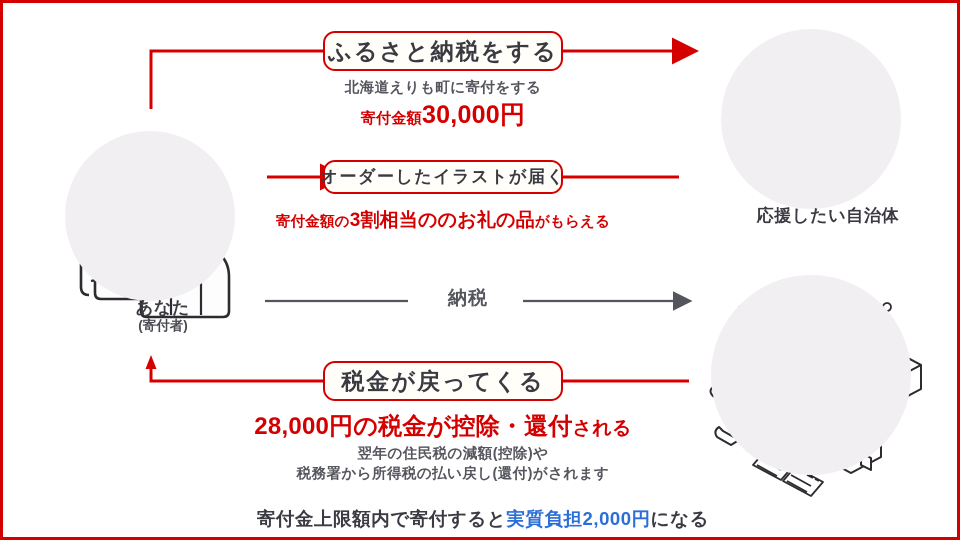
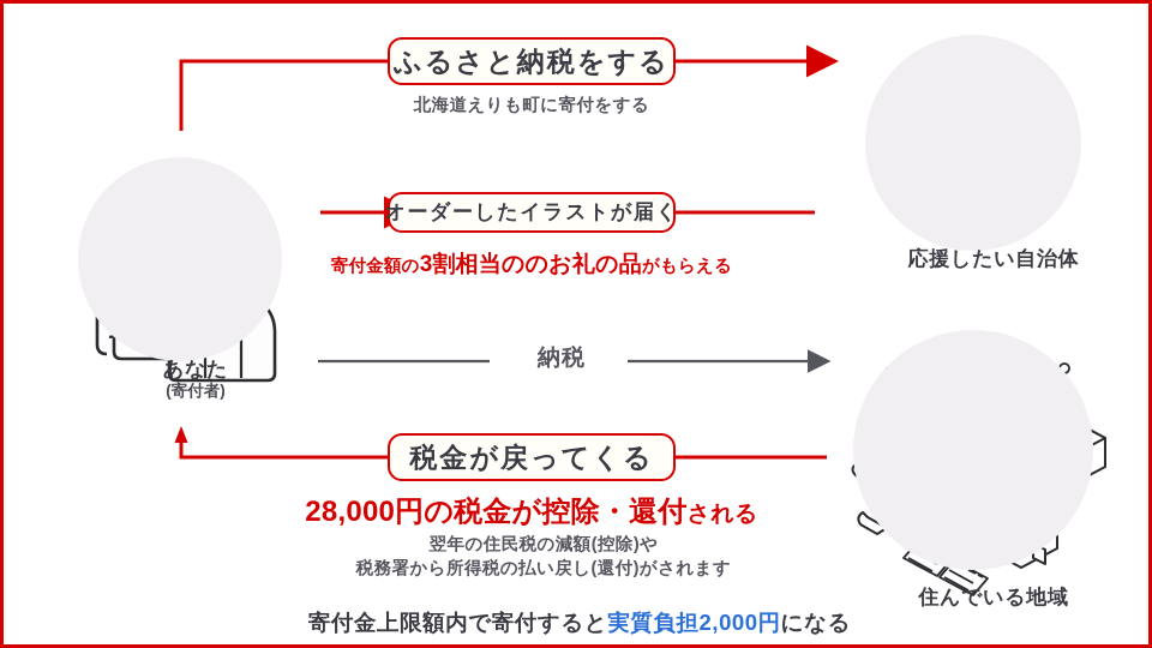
  ふるさと納税をする
  北海道えりも町に寄付をする
- 寄付金額30,000円
  オーダーしたイラストが届く
  寄付金額の3割相当ののお礼の品がもらえる
  納税
  税金が戻ってくる
  28,000円の税金が控除・還付される
  翌年の住民税の減額(控除)や
  税務署から所得税の払い戻し(還付)がされます
  あなた
  (寄付者)
  応援したい自治体
+ 住んでいる地域
  寄付金上限額内で寄付すると実質負担2,000円になる
